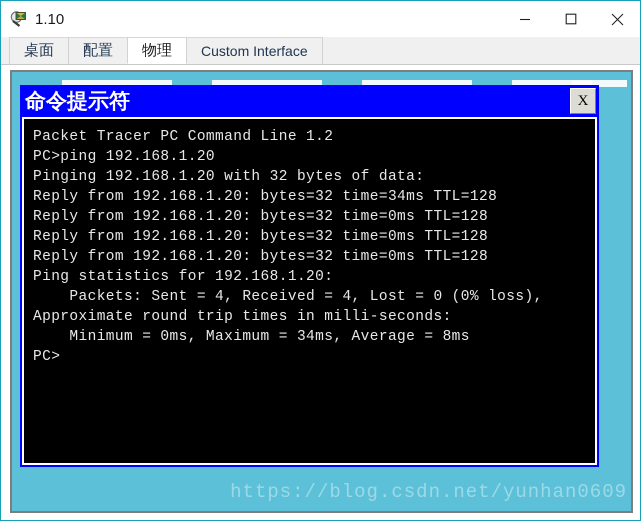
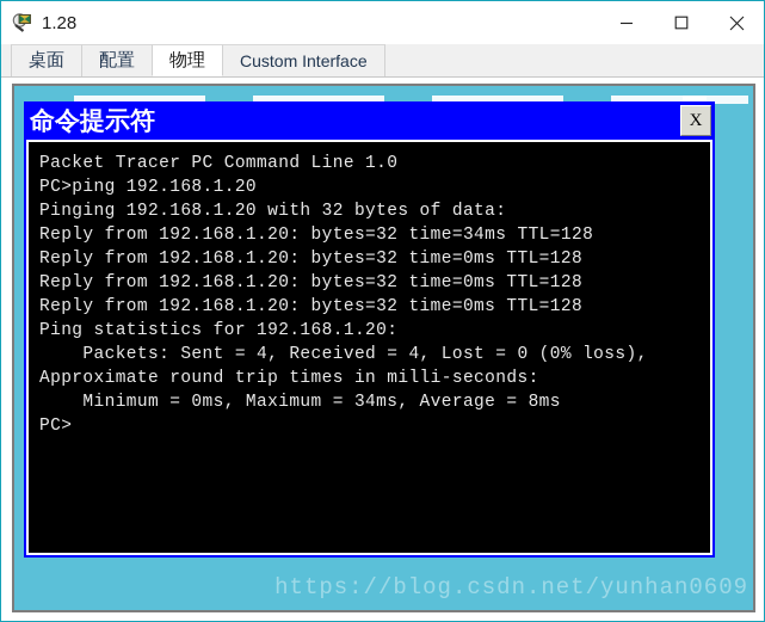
- 1.10
+ 1.28
  桌面
  配置
  物理
  Custom Interface
  命令提示符
  X
- Packet Tracer PC Command Line 1.2
+ Packet Tracer PC Command Line 1.0
  PC>ping 192.168.1.20
  Pinging 192.168.1.20 with 32 bytes of data:
  Reply from 192.168.1.20: bytes=32 time=34ms TTL=128
  Reply from 192.168.1.20: bytes=32 time=0ms TTL=128
  Reply from 192.168.1.20: bytes=32 time=0ms TTL=128
  Reply from 192.168.1.20: bytes=32 time=0ms TTL=128
  Ping statistics for 192.168.1.20:
  Packets: Sent = 4, Received = 4, Lost = 0 (0% loss),
  Approximate round trip times in milli-seconds:
  Minimum = 0ms, Maximum = 34ms, Average = 8ms
  PC>
  https://blog.csdn.net/yunhan0609
